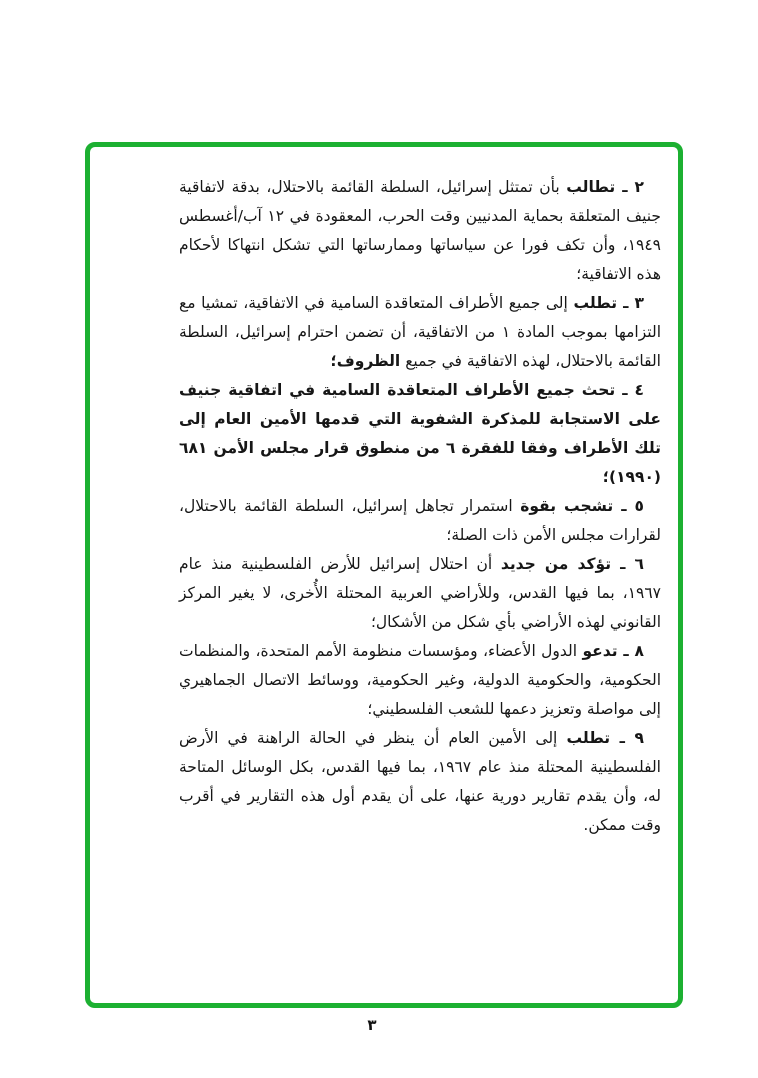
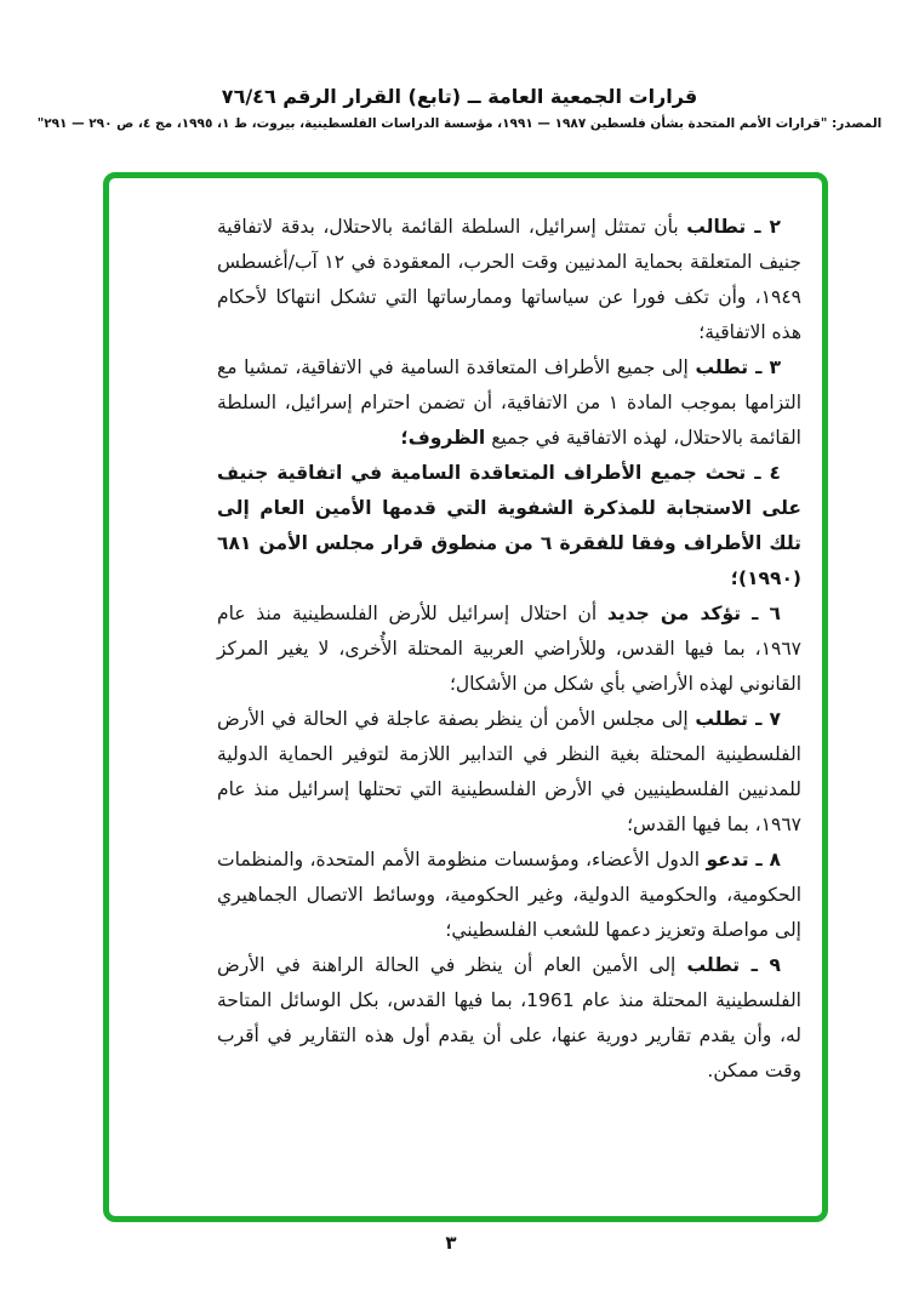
+ قرارات الجمعية العامة ــ (تابع) القرار الرقم ٧٦/٤٦
+ المصدر: "قرارات الأمم المتحدة بشأن فلسطين ١٩٨٧ — ١٩٩١، مؤسسة الدراسات الفلسطينية، بيروت، ط ١، ١٩٩٥، مج ٤، ص ٢٩٠ — ٢٩١"
  ٢ ـ تطالب بأن تمتثل إسرائيل، السلطة القائمة بالاحتلال، بدقة لاتفاقية جنيف المتعلقة بحماية المدنيين وقت الحرب، المعقودة في ١٢ آب/أغسطس ١٩٤٩، وأن تكف فورا عن سياساتها وممارساتها التي تشكل انتهاكا لأحكام هذه الاتفاقية؛
  ٣ ـ تطلب إلى جميع الأطراف المتعاقدة السامية في الاتفاقية، تمشيا مع التزامها بموجب المادة ١ من الاتفاقية، أن تضمن احترام إسرائيل، السلطة القائمة بالاحتلال، لهذه الاتفاقية في جميع الظروف؛
  ٤ ـ تحث جميع الأطراف المتعاقدة السامية في اتفاقية جنيف على الاستجابة للمذكرة الشفوية التي قدمها الأمين العام إلى تلك الأطراف وفقا للفقرة ٦ من منطوق قرار مجلس الأمن ٦٨١ (١٩٩٠)؛
- ٥ ـ تشجب بقوة استمرار تجاهل إسرائيل، السلطة القائمة بالاحتلال، لقرارات مجلس الأمن ذات الصلة؛
  ٦ ـ تؤكد من جديد أن احتلال إسرائيل للأرض الفلسطينية منذ عام ١٩٦٧، بما فيها القدس، وللأراضي العربية المحتلة الأُخرى، لا يغير المركز القانوني لهذه الأراضي بأي شكل من الأشكال؛
+ ٧ ـ تطلب إلى مجلس الأمن أن ينظر بصفة عاجلة في الحالة في الأرض الفلسطينية المحتلة بغية النظر في التدابير اللازمة لتوفير الحماية الدولية للمدنيين الفلسطينيين في الأرض الفلسطينية التي تحتلها إسرائيل منذ عام ١٩٦٧، بما فيها القدس؛
  ٨ ـ تدعو الدول الأعضاء، ومؤسسات منظومة الأمم المتحدة، والمنظمات الحكومية، والحكومية الدولية، وغير الحكومية، ووسائط الاتصال الجماهيري إلى مواصلة وتعزيز دعمها للشعب الفلسطيني؛
- ٩ ـ تطلب إلى الأمين العام أن ينظر في الحالة الراهنة في الأرض الفلسطينية المحتلة منذ عام ١٩٦٧، بما فيها القدس، بكل الوسائل المتاحة له، وأن يقدم تقارير دورية عنها، على أن يقدم أول هذه التقارير في أقرب وقت ممكن.
+ ٩ ـ تطلب إلى الأمين العام أن ينظر في الحالة الراهنة في الأرض الفلسطينية المحتلة منذ عام 1961، بما فيها القدس، بكل الوسائل المتاحة له، وأن يقدم تقارير دورية عنها، على أن يقدم أول هذه التقارير في أقرب وقت ممكن.
  ٣
